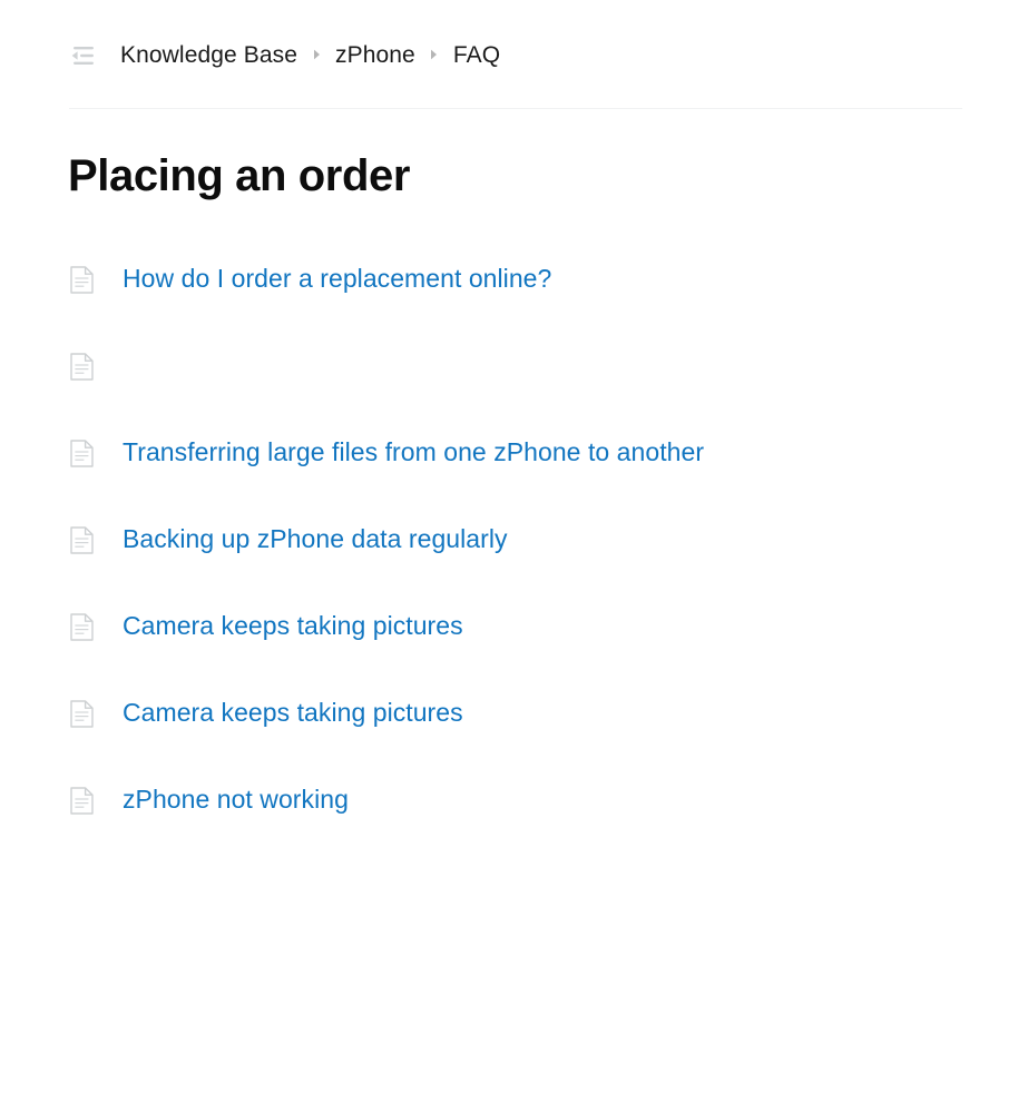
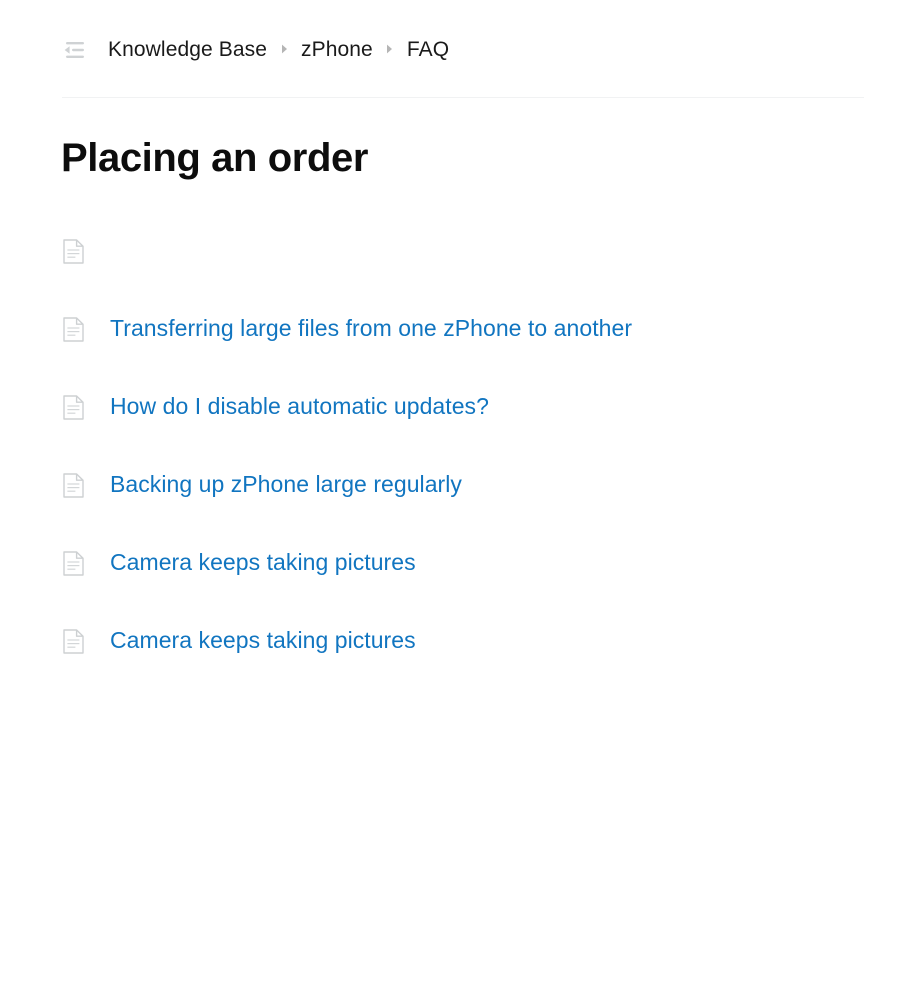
  Knowledge Base
  zPhone
  FAQ
  Placing an order
- How do I order a replacement online?
  Transferring large files from one zPhone to another
+ How do I disable automatic updates?
- Backing up zPhone data regularly
+ Backing up zPhone large regularly
  Camera keeps taking pictures
  Camera keeps taking pictures
- zPhone not working
